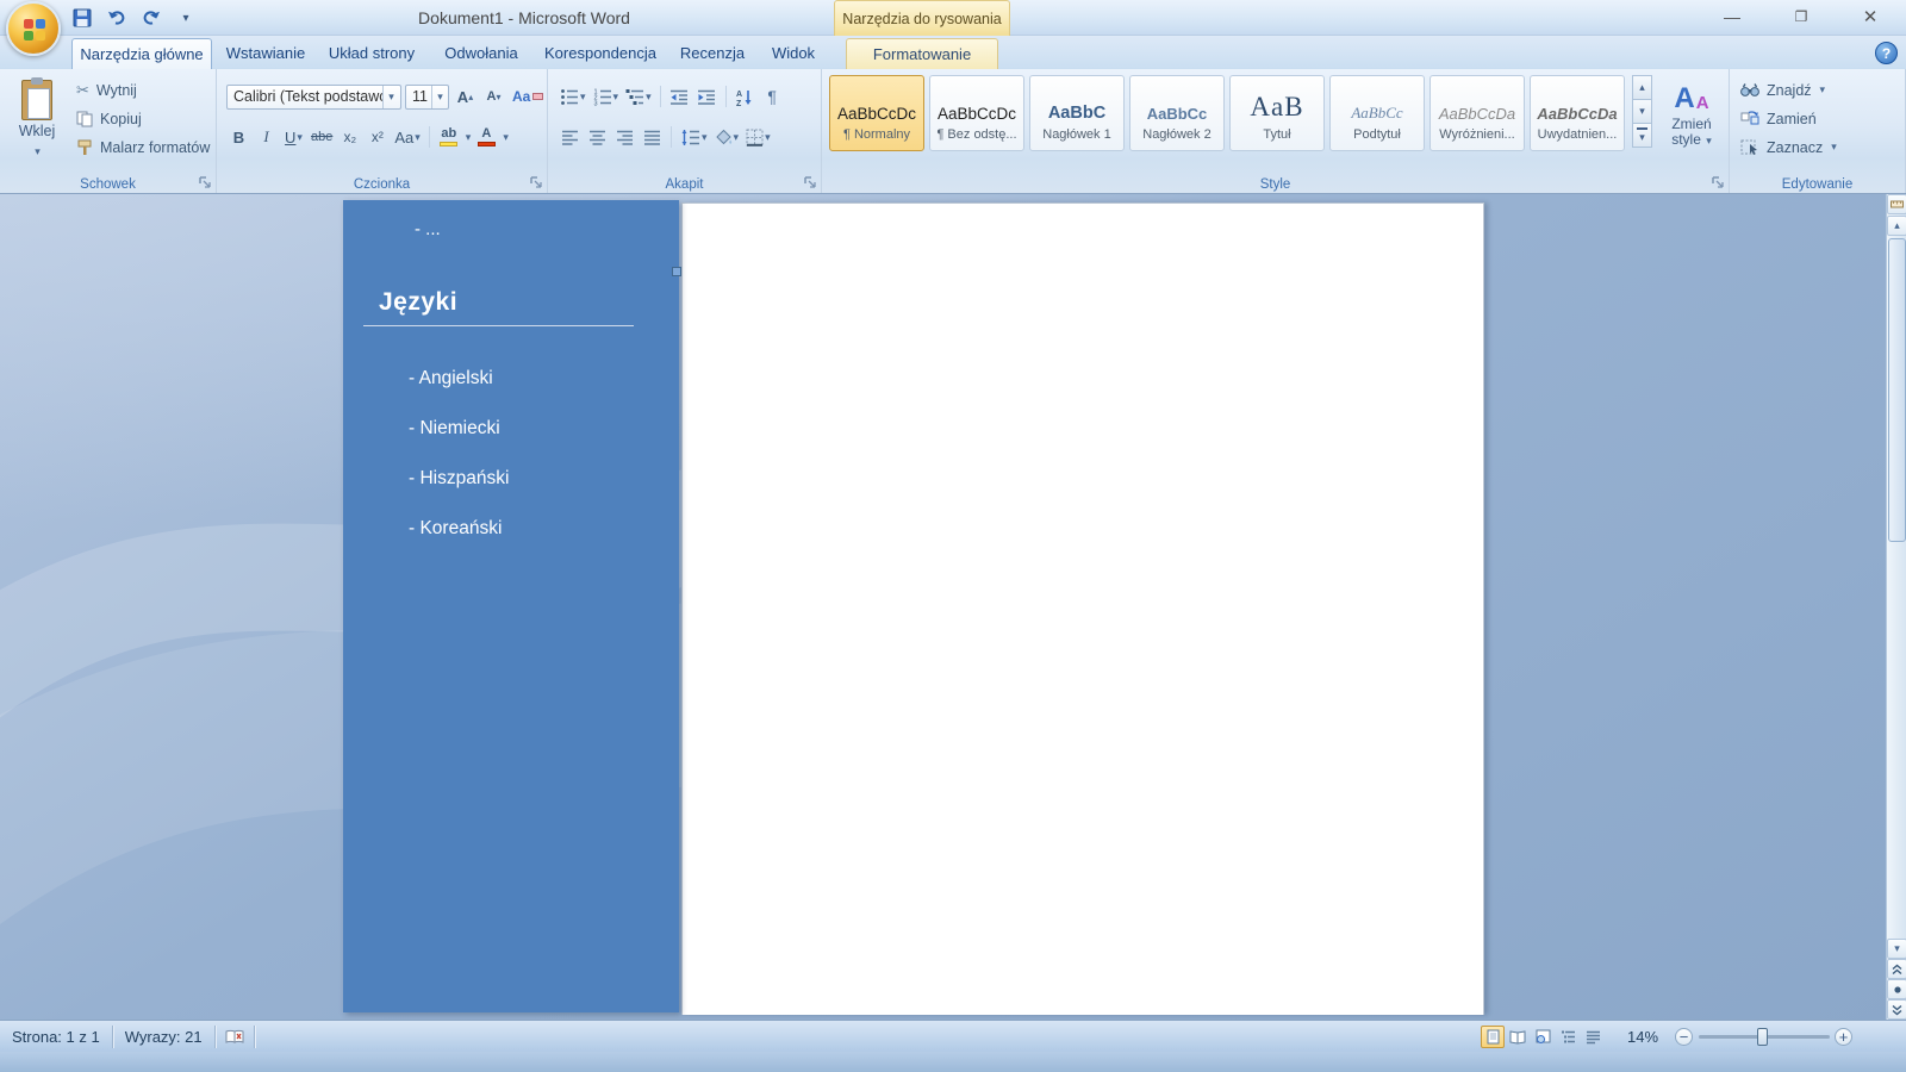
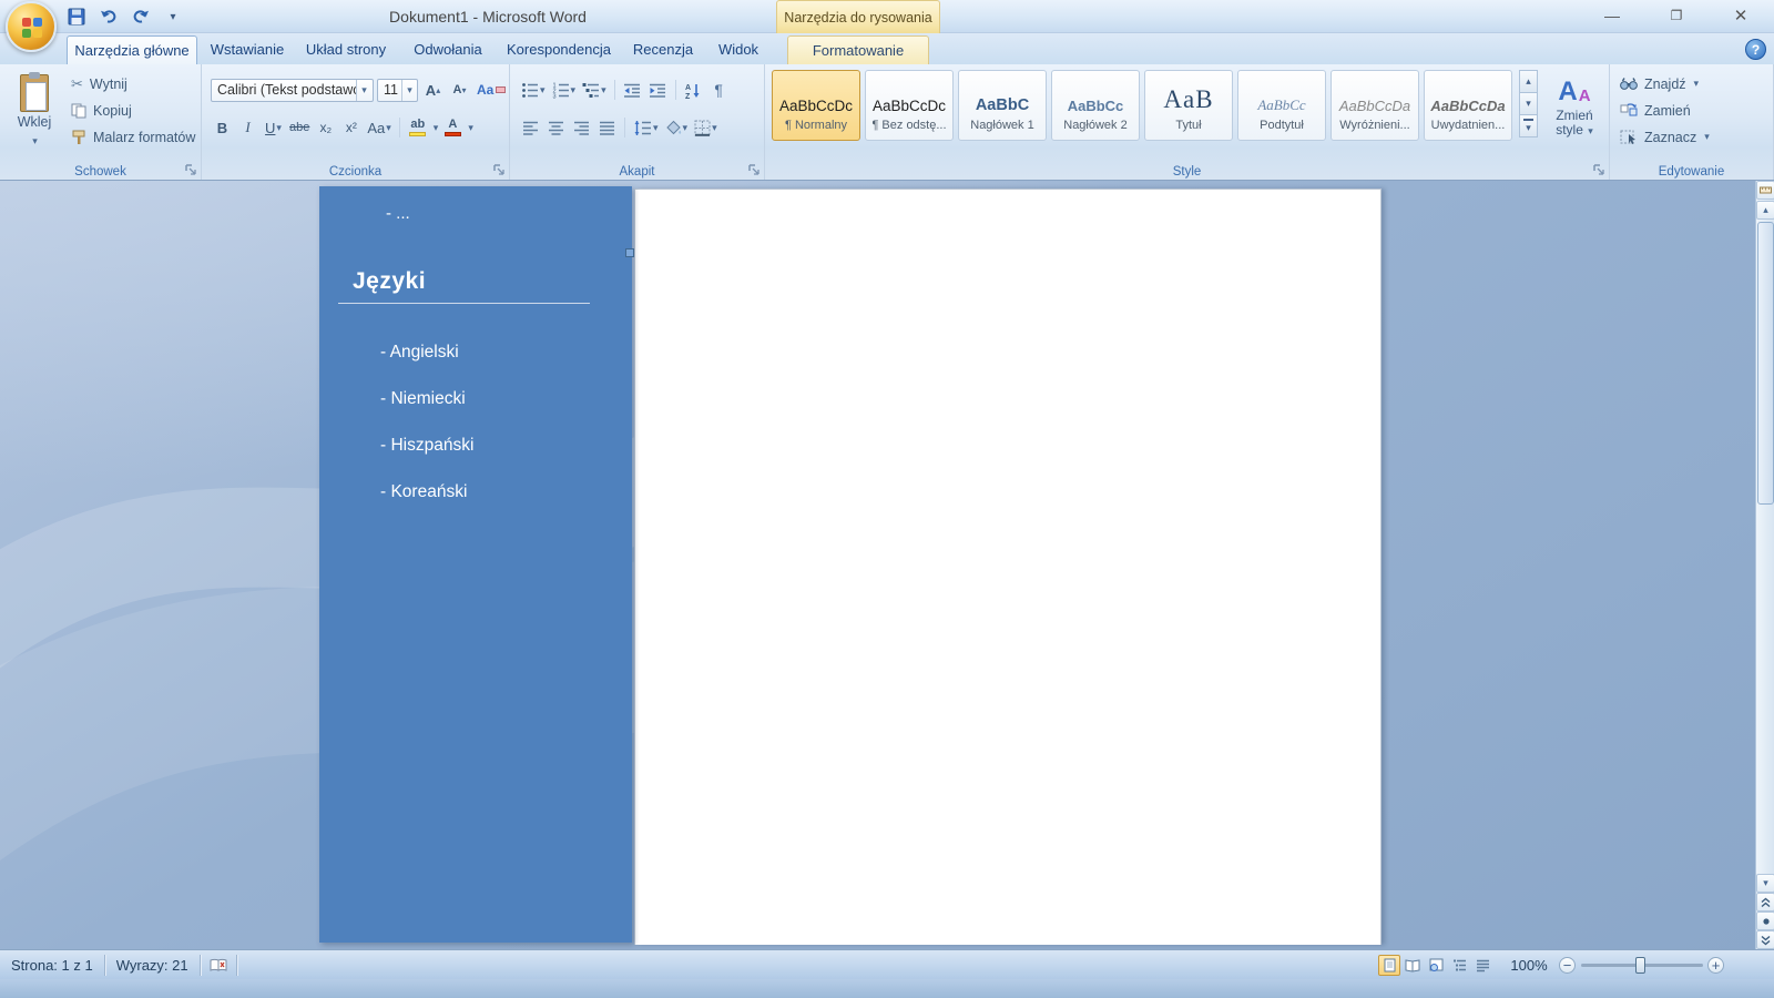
  Narzędzia do rysowania
  Dokument1 - Microsoft Word
  —
  ❐
  ✕
  ▾
  Narzędzia główne
  Wstawianie
  Układ strony
  Odwołania
  Korespondencja
  Recenzja
  Widok
  Formatowanie
  ?
  Wklej
  ▾
  ✂
  Wytnij
  Kopiuj
  Malarz formatów
  Schowek
  Calibri (Tekst podstaw
  ▾
  11
  ▾
  A
  ▴
  A
  ▾
  Aa
  B
  I
  U
  ▾
  abe
  x₂
  x²
  Aa
  ▾
  ab
  ▾
  A
  ▾
  Czcionka
  ▾
  ▾
  ▾
  ¶
  ▾
  ▾
  ▾
  Akapit
  AaBbCcDc
  ¶ Normalny
  AaBbCcDc
  ¶ Bez odstę...
  AaBbC
  Nagłówek 1
  AaBbCc
  Nagłówek 2
  AaB
  Tytuł
  AaBbCc
  Podtytuł
  AaBbCcDa
  Wyróżnieni...
  AaBbCcDa
  Uwydatnien...
  ▴
  ▾
  ▾
  A
  A
  Zmień style ▾
  Style
  Znajdź
  ▾
  Zamień
  Zaznacz
  ▾
  Edytowanie
  - ...
  Języki
  - Angielski
  - Niemiecki
  - Hiszpański
  - Koreański
  ▴
  ▾
  Strona: 1 z 1
  Wyrazy: 21
- 14%
+ 100%
  −
  +
